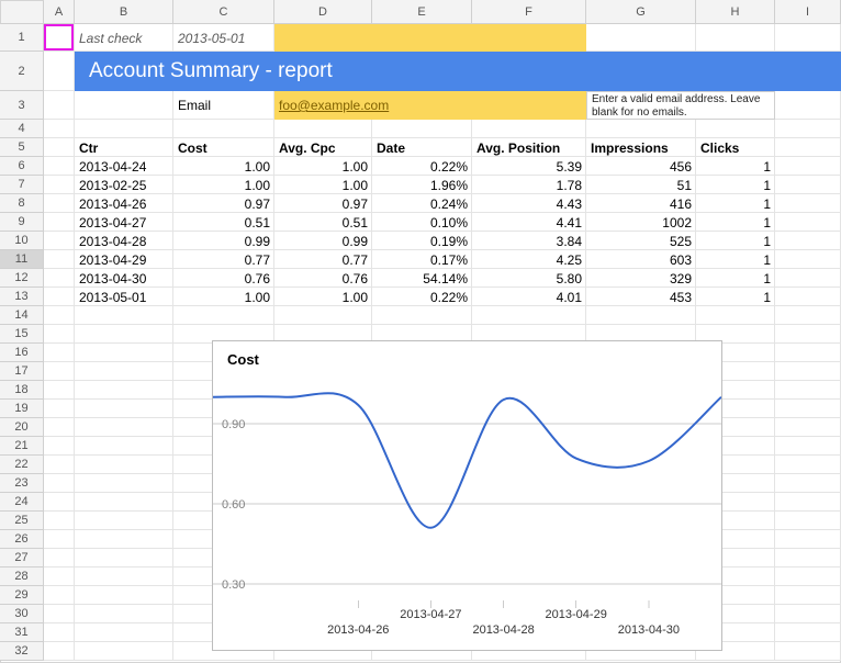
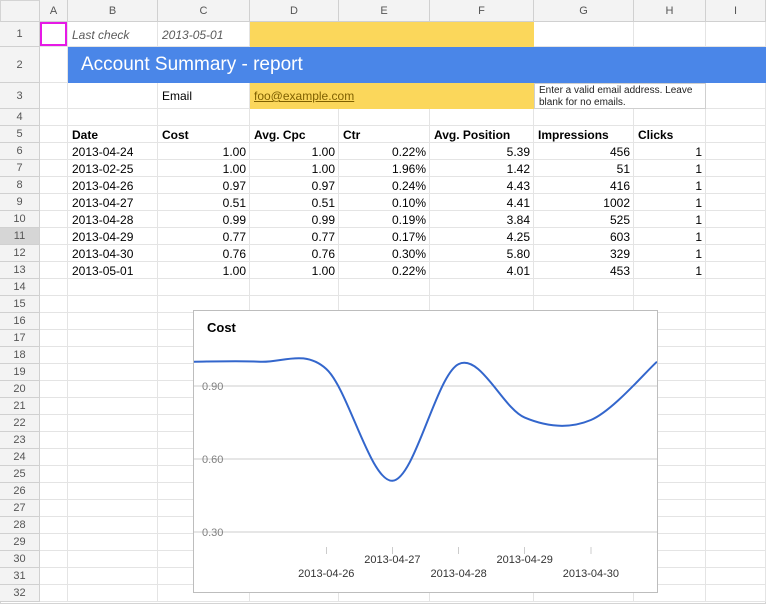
  A
  B
  C
  D
  E
  F
  G
  H
  I
  1
  2
  3
  4
  5
  6
  7
  8
  9
  10
  11
  12
  13
  14
  15
  16
  17
  18
  19
  20
  21
  22
  23
  24
  25
  26
  27
  28
  29
  30
  31
  32
  Last check
  2013-05-01
  Account Summary - report
  Email
  foo@example.com
  Enter a valid email address. Leave blank for no emails.
- Ctr
+ Date
  Cost
  Avg. Cpc
- Date
+ Ctr
  Avg. Position
  Impressions
  Clicks
  2013-04-24
  1.00
  1.00
  0.22%
  5.39
  456
  1
  2013-02-25
  1.00
  1.00
  1.96%
- 1.78
+ 1.42
  51
  1
  2013-04-26
  0.97
  0.97
  0.24%
  4.43
  416
  1
  2013-04-27
  0.51
  0.51
  0.10%
  4.41
  1002
  1
  2013-04-28
  0.99
  0.99
  0.19%
  3.84
  525
  1
  2013-04-29
  0.77
  0.77
  0.17%
  4.25
  603
  1
  2013-04-30
  0.76
  0.76
- 54.14%
+ 0.30%
  5.80
  329
  1
  2013-05-01
  1.00
  1.00
  0.22%
  4.01
  453
  1
  Cost
  0.30
  0.60
  0.90
  2013-04-26
  2013-04-27
  2013-04-28
  2013-04-29
  2013-04-30
